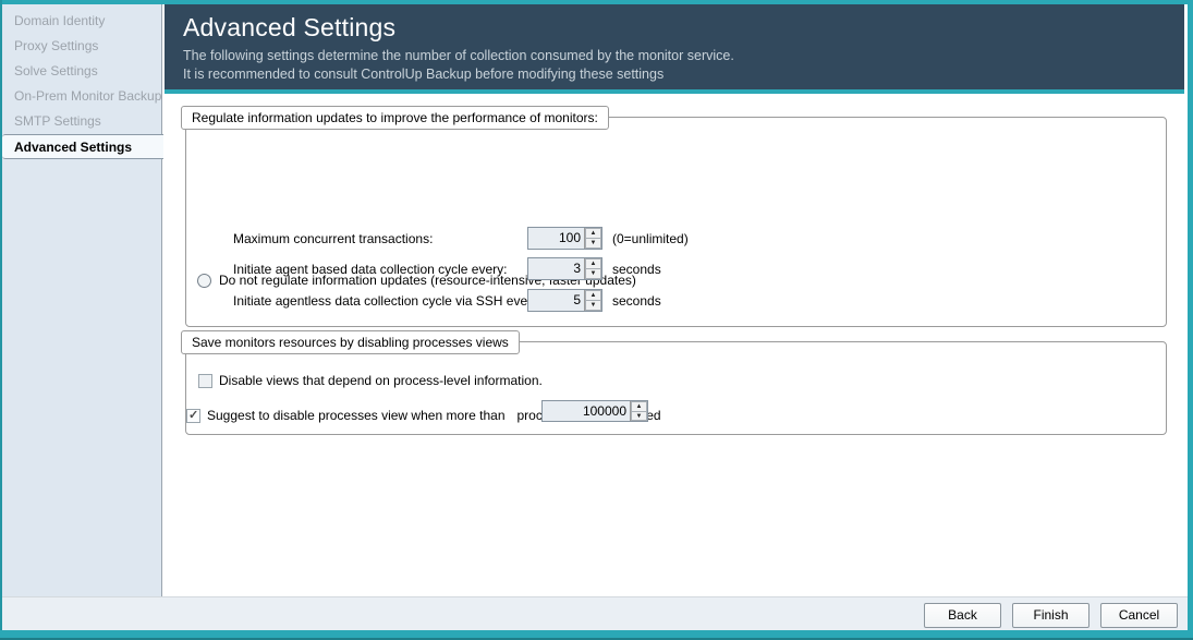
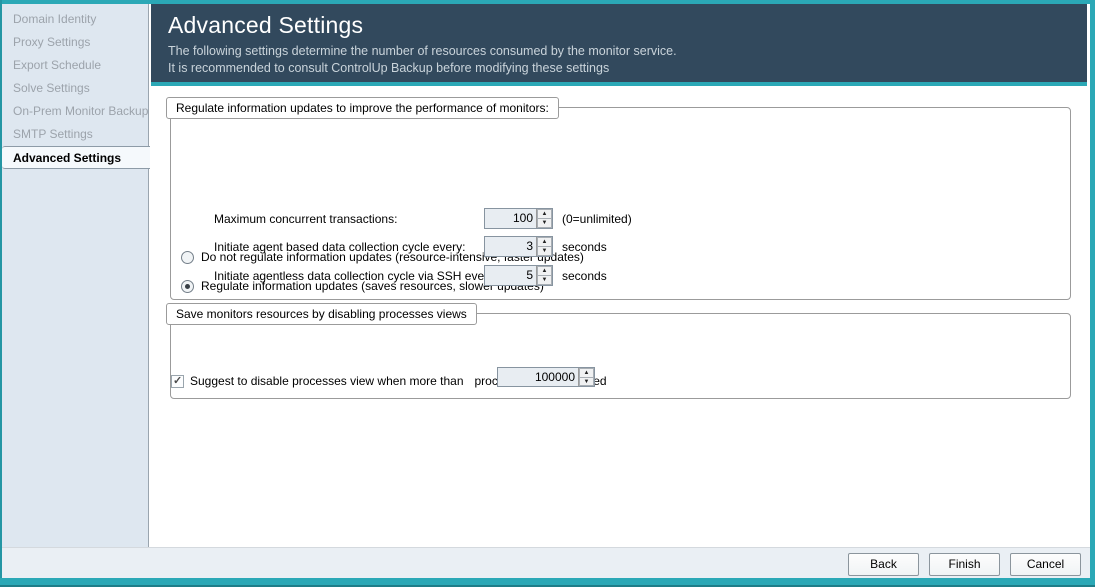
  Domain Identity
  Proxy Settings
+ Export Schedule
  Solve Settings
  On-Prem Monitor Backup
  SMTP Settings
  Advanced Settings
  Advanced Settings
- The following settings determine the number of collection consumed by the monitor service.
+ The following settings determine the number of resources consumed by the monitor service.
  It is recommended to consult ControlUp Backup before modifying these settings
  Regulate information updates to improve the performance of monitors:
  Do not regulate information updates (resource-intensive, faster updates)
+ Regulate information updates (saves resources, slower updates)
  Maximum concurrent transactions:
  100
  (0=unlimited)
  Initiate agent based data collection cycle every:
  3
  seconds
  Initiate agentless data collection cycle via SSH eve
  5
  seconds
  Save monitors resources by disabling processes views
- Disable views that depend on process-level information.
  ✓
  Suggest to disable processes view when more than
  100000
  Back
  Finish
  Cancel
